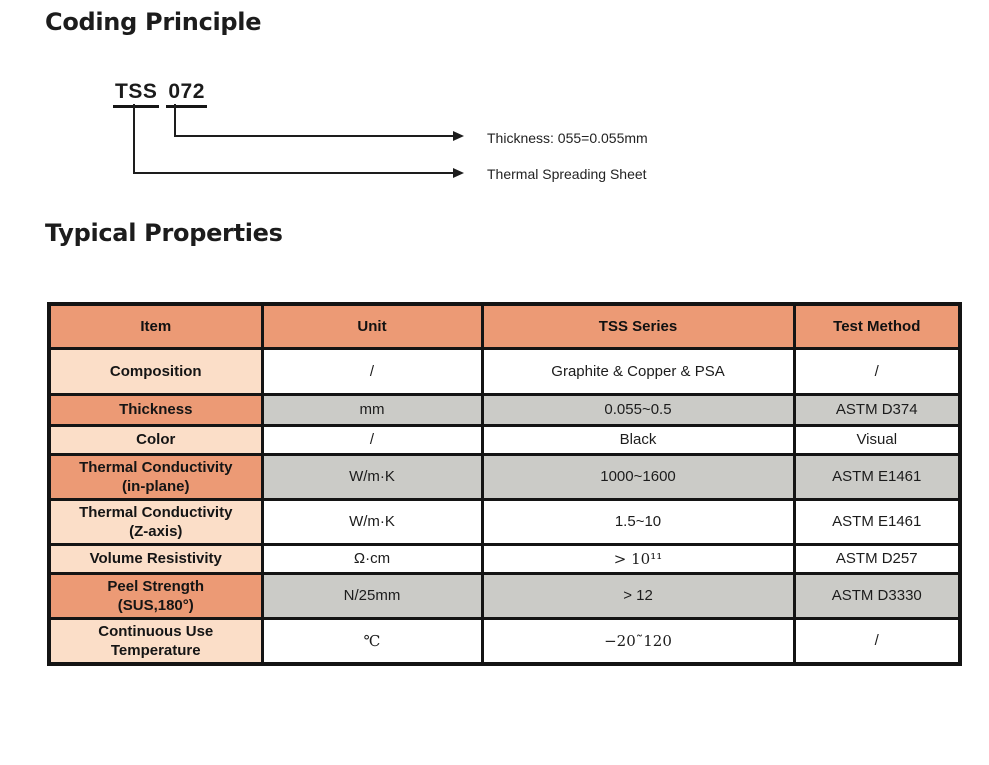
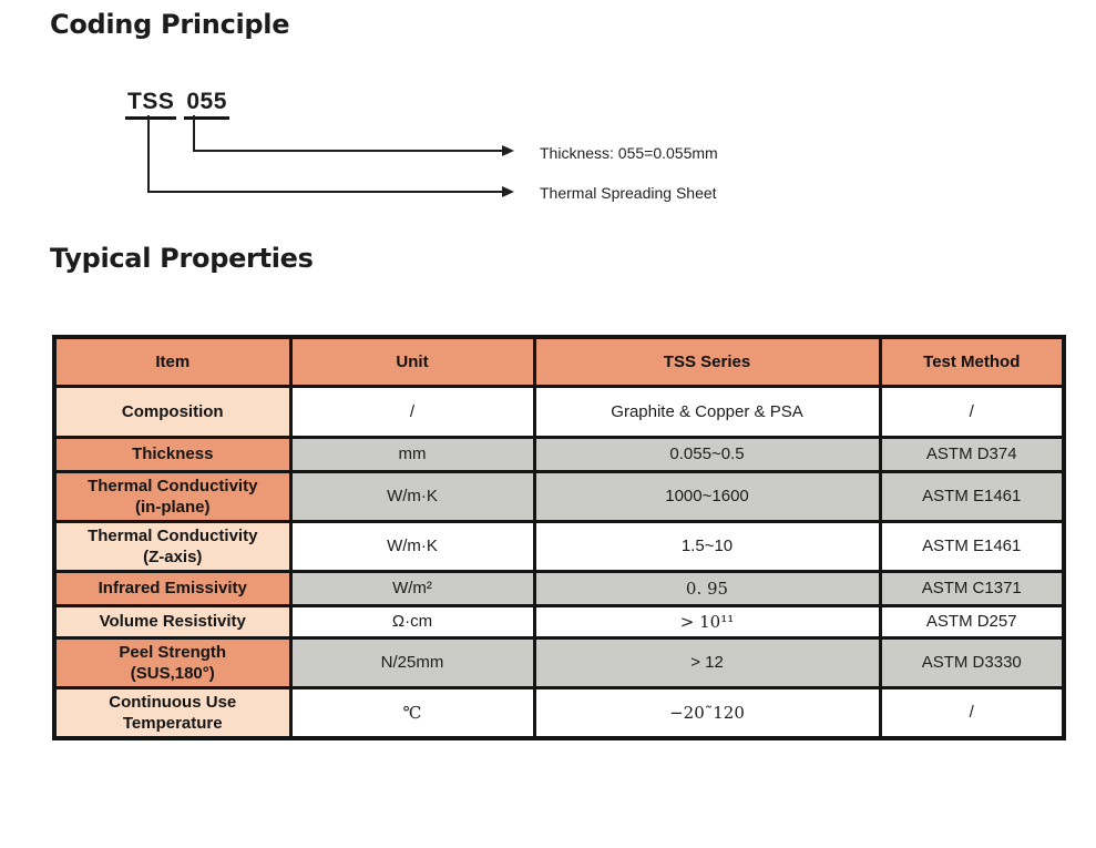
  Coding Principle
- TSS 072
+ TSS 055
  Thickness: 055=0.055mm
  Thermal Spreading Sheet
  Typical Properties
  Item	Unit	TSS Series	Test Method
  Composition	/	Graphite & Copper & PSA	/
  Thickness	mm	0.055~0.5	ASTM D374
- Color	/	Black	Visual
  Thermal Conductivity (in-plane)	W/m·K	1000~1600	ASTM E1461
  Thermal Conductivity (Z-axis)	W/m·K	1.5~10	ASTM E1461
+ Infrared Emissivity	W/m²	0. 95	ASTM C1371
  Volume Resistivity	Ω·cm	> 10¹¹	ASTM D257
  Peel Strength (SUS,180°)	N/25mm	> 12	ASTM D3330
  Continuous Use Temperature	℃	−20˜120	/
